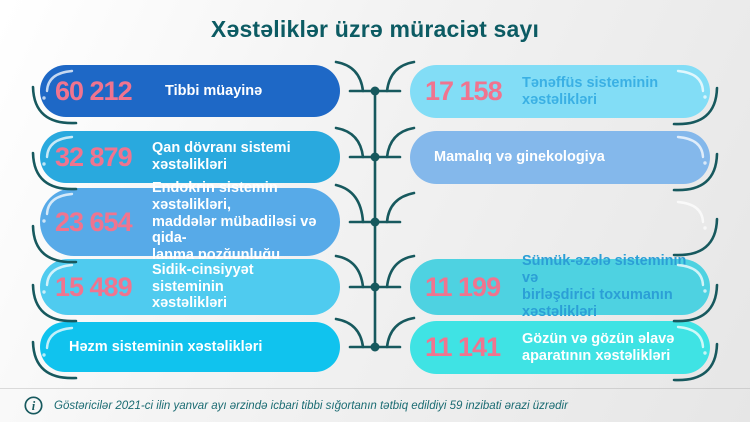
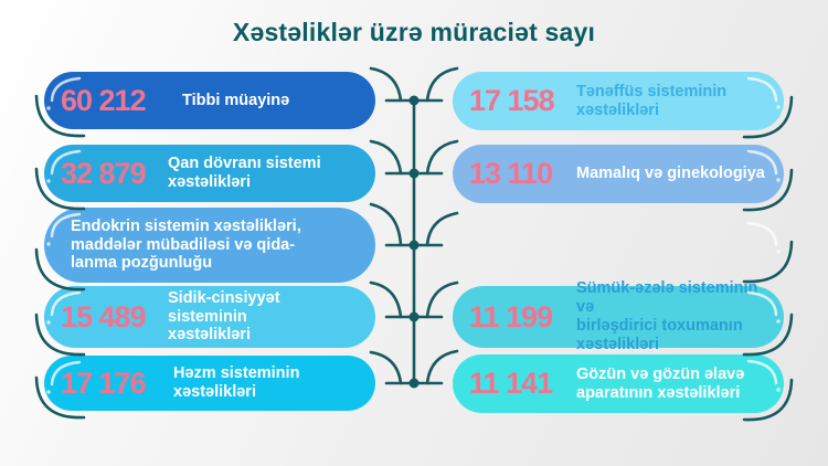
  Xəstəliklər üzrə müraciət sayı
  60 212
  Tibbi müayinə
  32 879
  Qan dövranı sistemi xəstəlikləri
- 23 654
  Endokrin sistemin xəstəlikləri,
  maddələr mübadiləsi və qida-
  lanma pozğunluğu
  15 489
  Sidik-cinsiyyət sisteminin
  xəstəlikləri
+ 17 176
  Həzm sisteminin xəstəlikləri
  17 158
  Tənəffüs sisteminin xəstəlikləri
+ 13 110
  Mamalıq və ginekologiya
  11 199
  Sümük-əzələ sisteminin və
  birləşdirici toxumanın xəstəlikləri
  11 141
  Gözün və gözün əlavə
  aparatının xəstəlikləri
- i
- Göstəricilər 2021-ci ilin yanvar ayı ərzində icbari tibbi sığortanın tətbiq edildiyi 59 inzibati ərazi üzrədir
